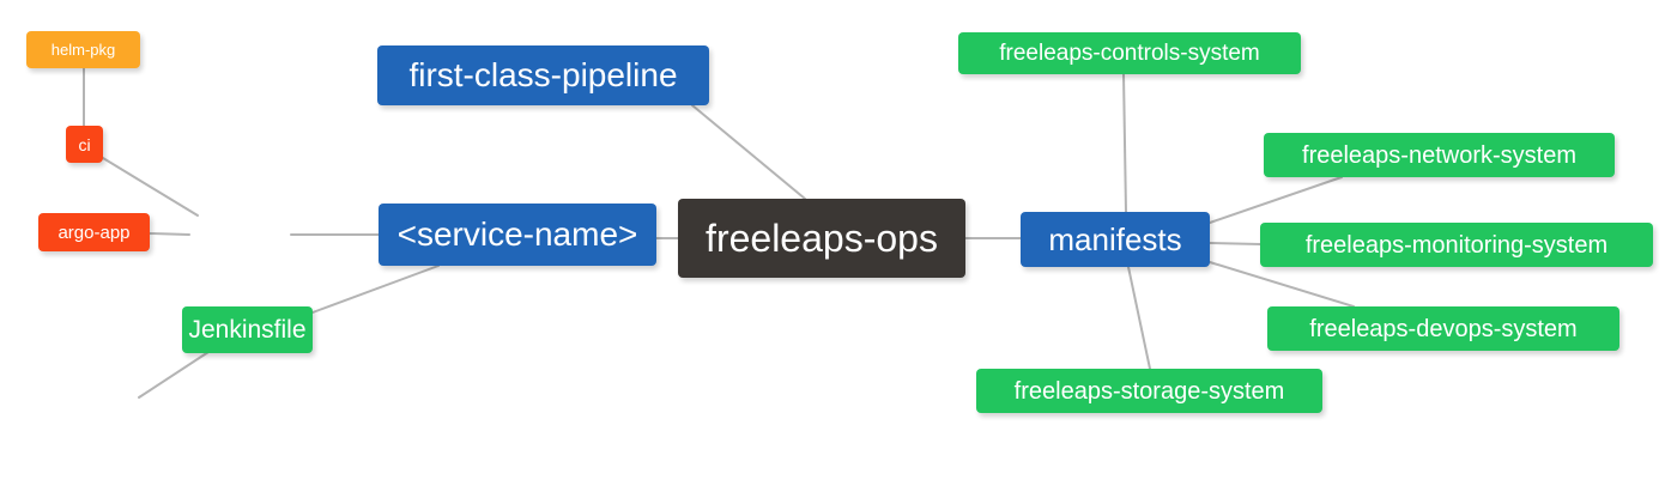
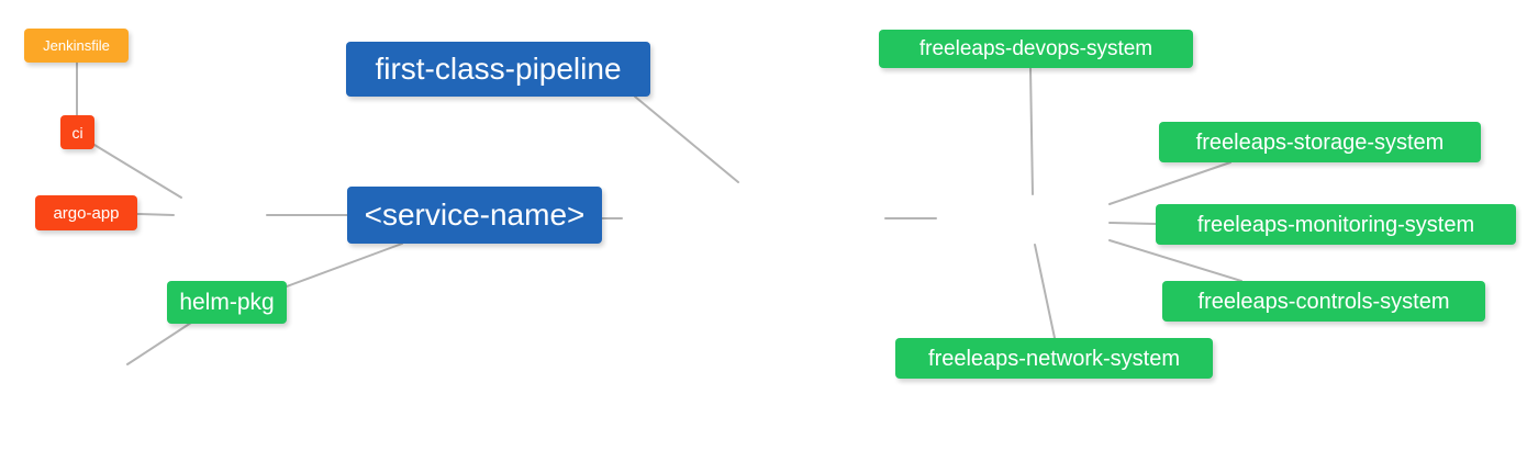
- helm-pkg
+ Jenkinsfile
  ci
  argo-app
- Jenkinsfile
+ helm-pkg
  <service-name>
  first-class-pipeline
- freeleaps-ops
- manifests
- freeleaps-controls-system
+ freeleaps-devops-system
- freeleaps-network-system
+ freeleaps-storage-system
  freeleaps-monitoring-system
- freeleaps-devops-system
+ freeleaps-controls-system
- freeleaps-storage-system
+ freeleaps-network-system
